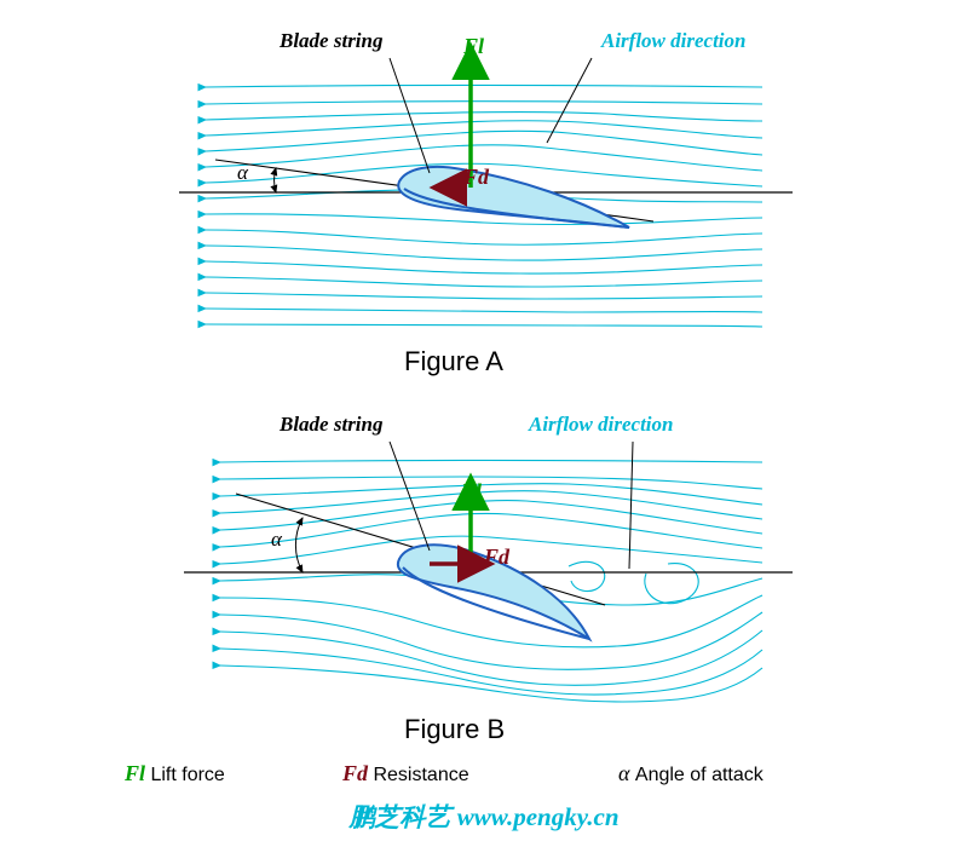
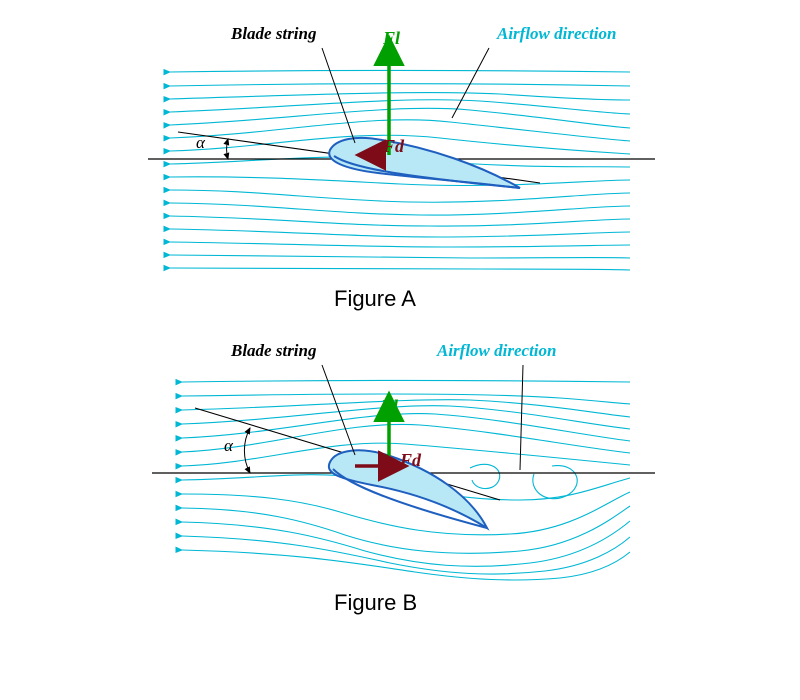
  Blade string
  Airflow direction
  Fl
  Fd
  α
  Figure A
  Blade string
  Airflow direction
  Fl
  Fd
  α
  Figure B
- Fl Lift force
- Fd Resistance
- α Angle of attack
- 鹏芝科艺 www.pengky.cn
